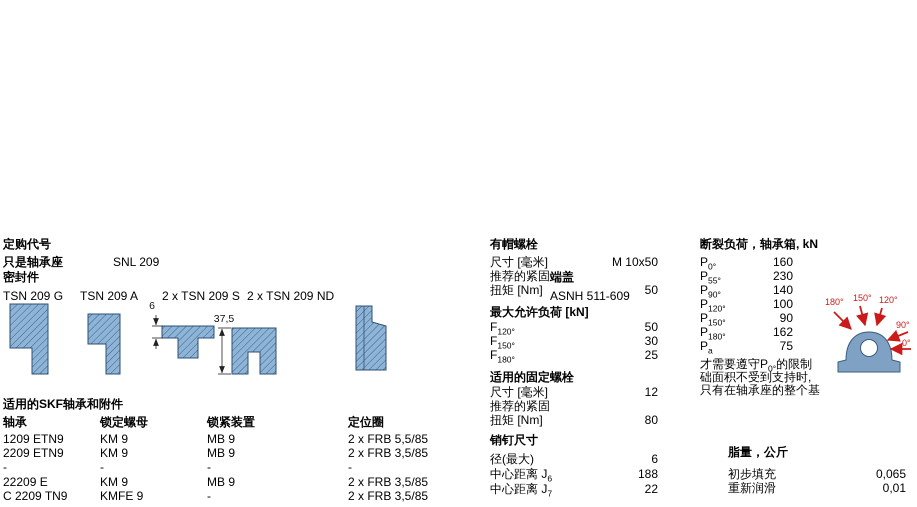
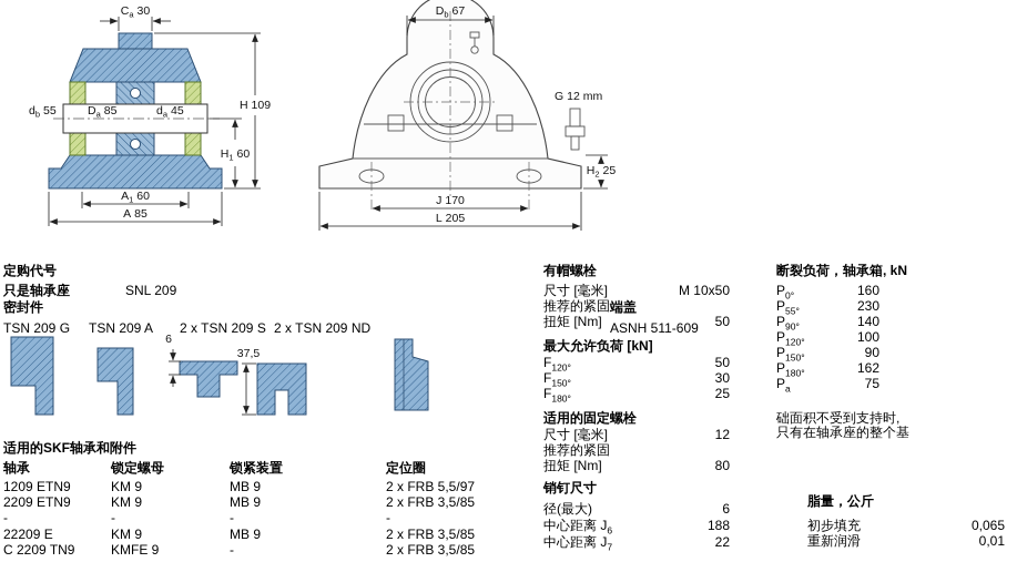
+ Ca 30
+ H 109
+ db 55
+ Da 85
+ da 45
+ H1 60
+ A1 60
+ A 85
+ Db 67
+ G 12 mm
+ H2 25
+ J 170
+ L 205
  6
  37,5
- 180°
- 150°
- 120°
- 90°
- 0°
  定购代号
  只是轴承座
  SNL 209
  密封件
  TSN 209 G
  TSN 209 A
  2 x TSN 209 S
  2 x TSN 209 ND
  端盖
  ASNH 511-609
  适用的SKF轴承和附件
  轴承
  锁定螺母
  锁紧装置
  定位圈
  1209 ETN9
  KM 9
  MB 9
- 2 x FRB 5,5/85
+ 2 x FRB 5,5/97
  2209 ETN9
  KM 9
  MB 9
  2 x FRB 3,5/85
  -
  -
  -
  -
  22209 E
  KM 9
  MB 9
  2 x FRB 3,5/85
  C 2209 TN9
  KMFE 9
  -
  2 x FRB 3,5/85
  有帽螺栓
  尺寸 [毫米]
  M 10x50
  推荐的紧固
  扭矩 [Nm]
  50
  最大允许负荷 [kN]
  F120°
  50
  F150°
  30
  F180°
  25
  适用的固定螺栓
  尺寸 [毫米]
  12
  推荐的紧固
  扭矩 [Nm]
  80
  销钉尺寸
  径(最大)
  6
  中心距离 J6
  188
  中心距离 J7
  22
  断裂负荷，轴承箱, kN
  P0°
  160
  P55°
  230
  P90°
  140
  P120°
  100
  P150°
  90
  P180°
  162
  Pa
  75
- 才需要遵守P0°的限制
  础面积不受到支持时,
  只有在轴承座的整个基
  脂量，公斤
  初步填充
  0,065
  重新润滑
  0,01
